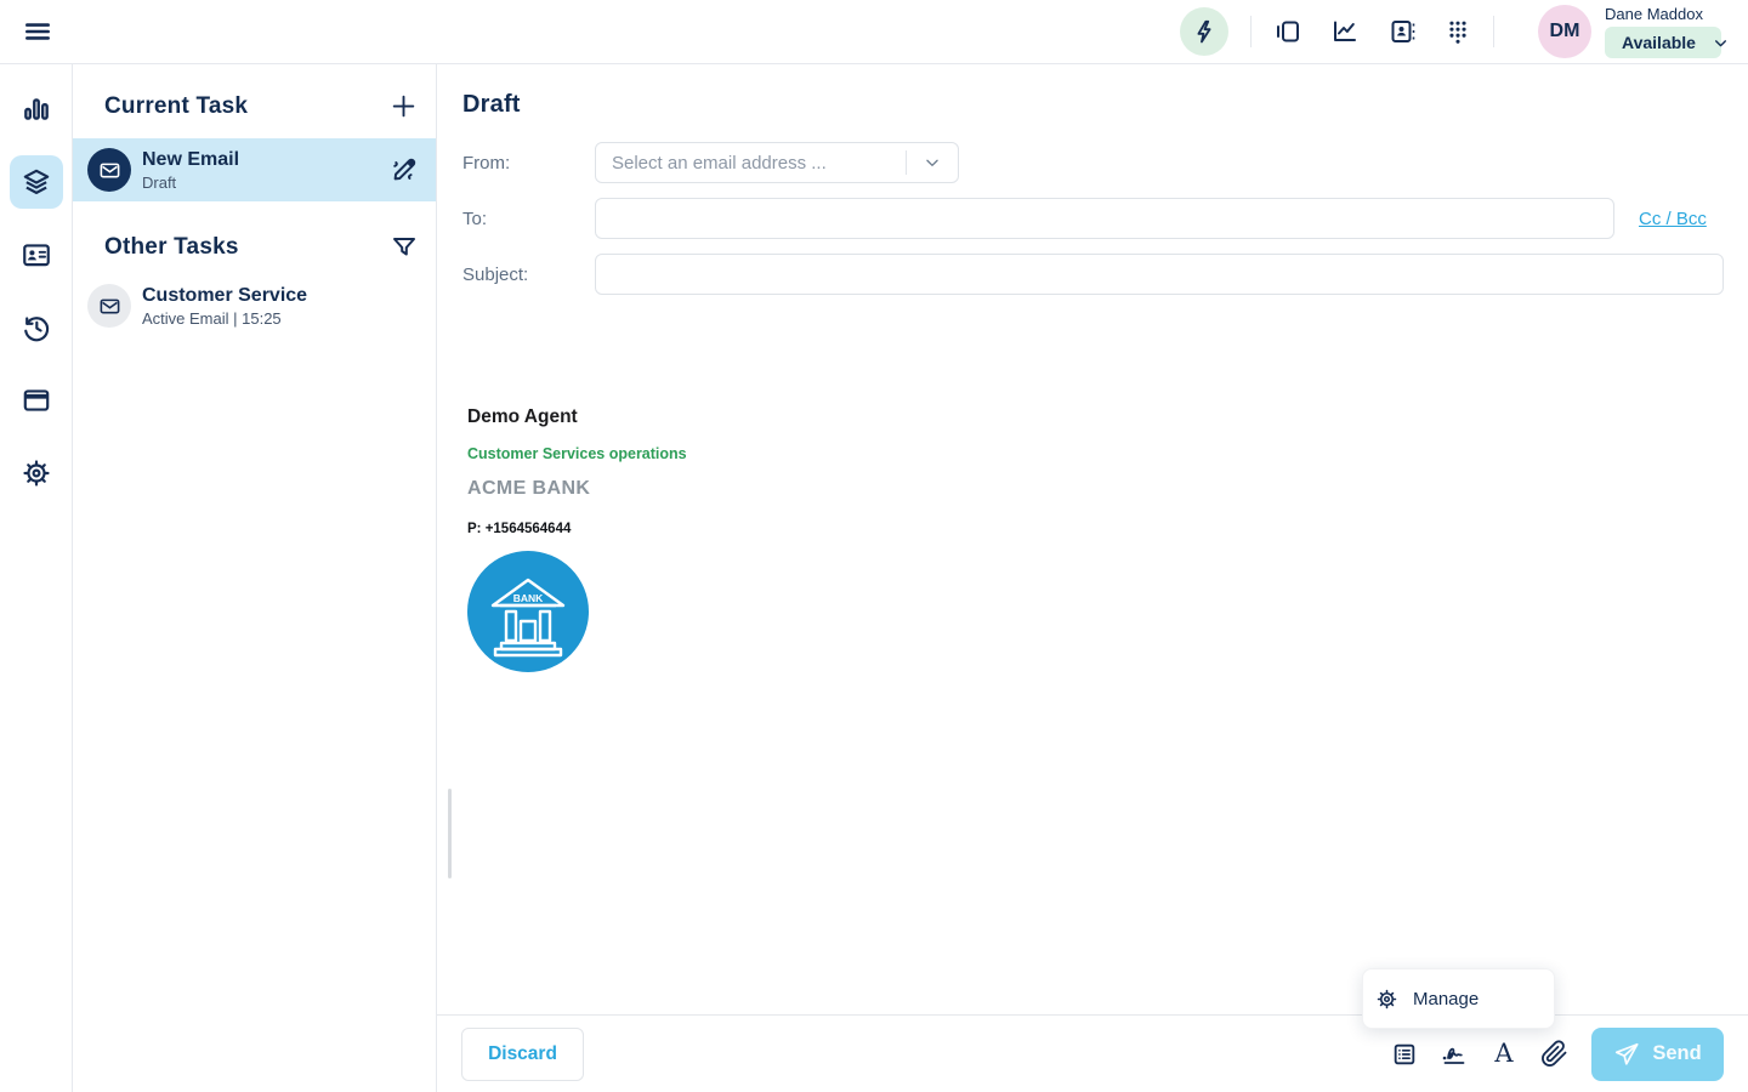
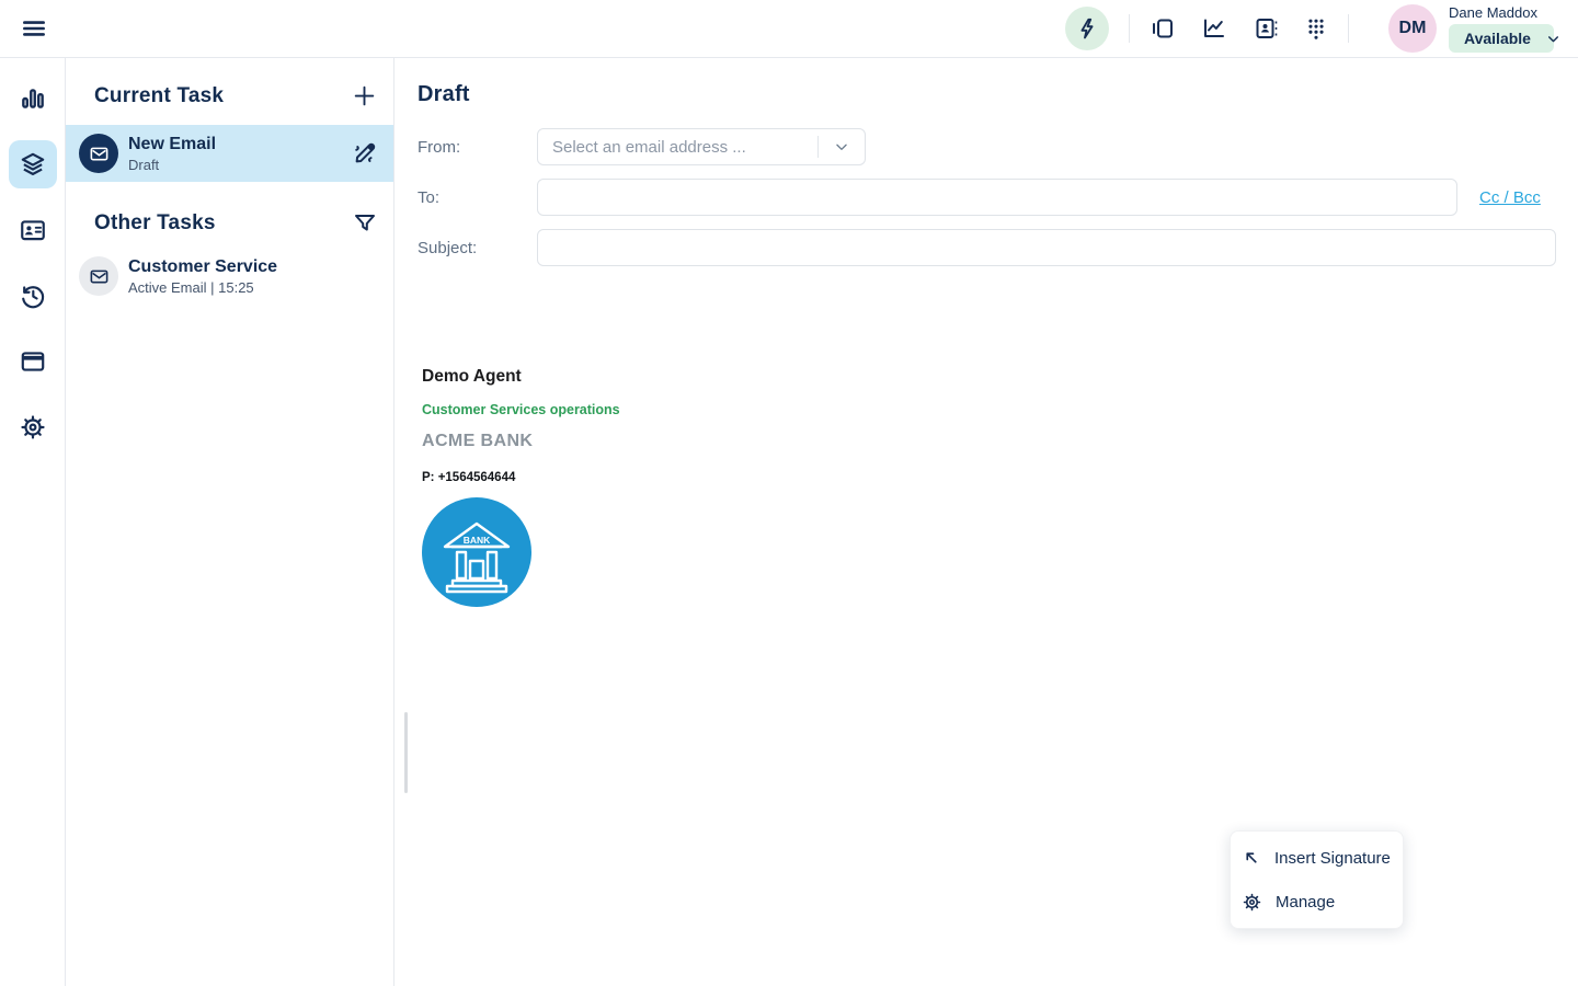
  DM
  Dane Maddox
  Available
  Current Task
  New Email
  Draft
  Other Tasks
  Customer Service
  Active Email | 15:25
  Draft
  From:
  Select an email address ...
  To:
  Cc / Bcc
  Subject:
  Demo Agent
  Customer Services operations
  ACME BANK
  P: +1564564644
  BANK
+ Insert Signature
  Manage
- Discard
- A
- Send
